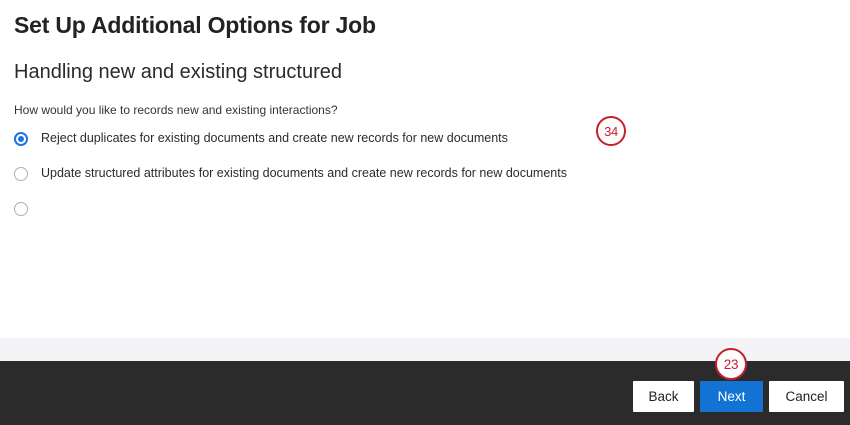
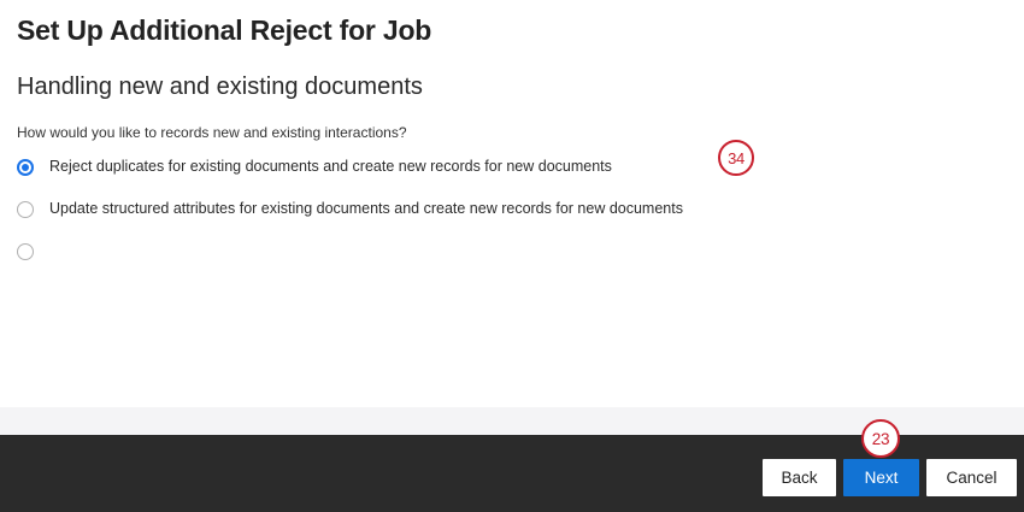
- Set Up Additional Options for Job
+ Set Up Additional Reject for Job
- Handling new and existing structured
+ Handling new and existing documents
  How would you like to records new and existing interactions?
  Reject duplicates for existing documents and create new records for new documents
  Update structured attributes for existing documents and create new records for new documents
  Back
  Next
  Cancel
  34
  23
